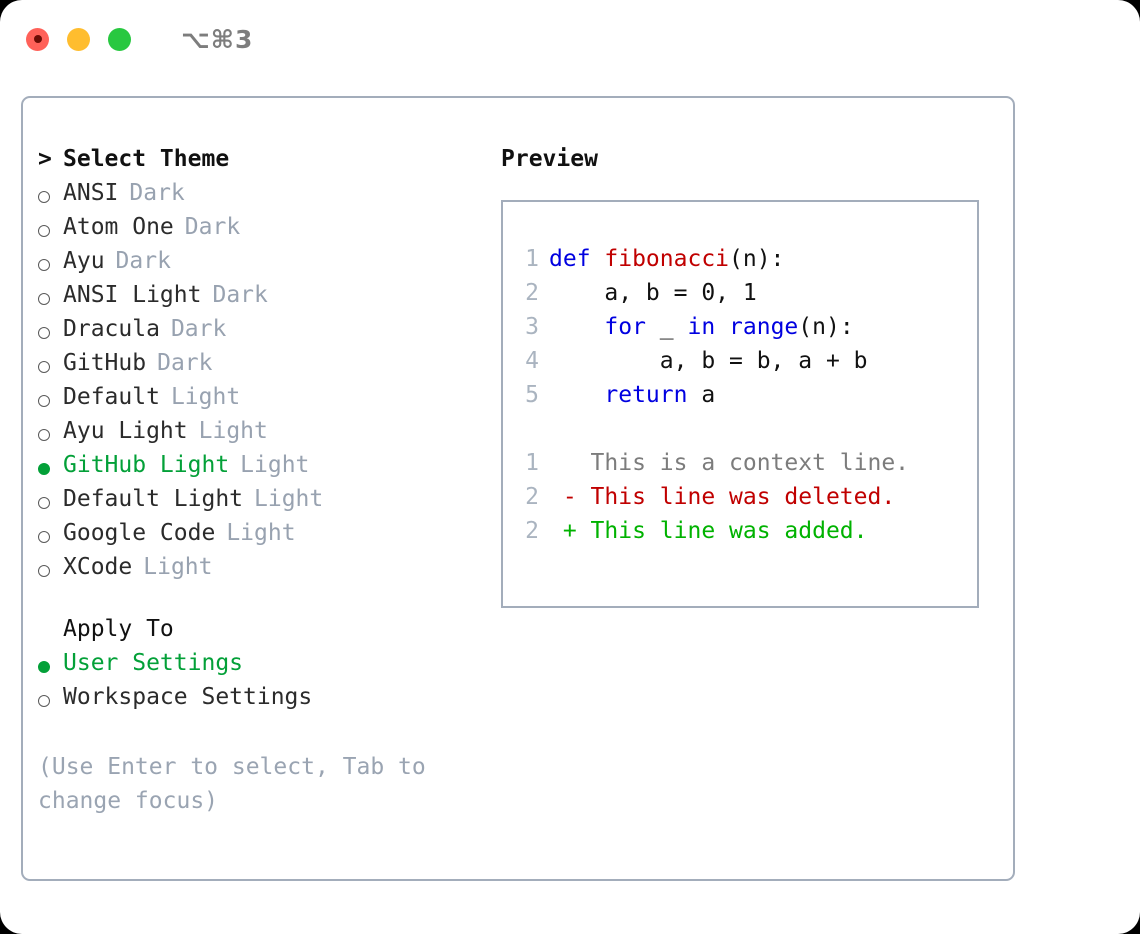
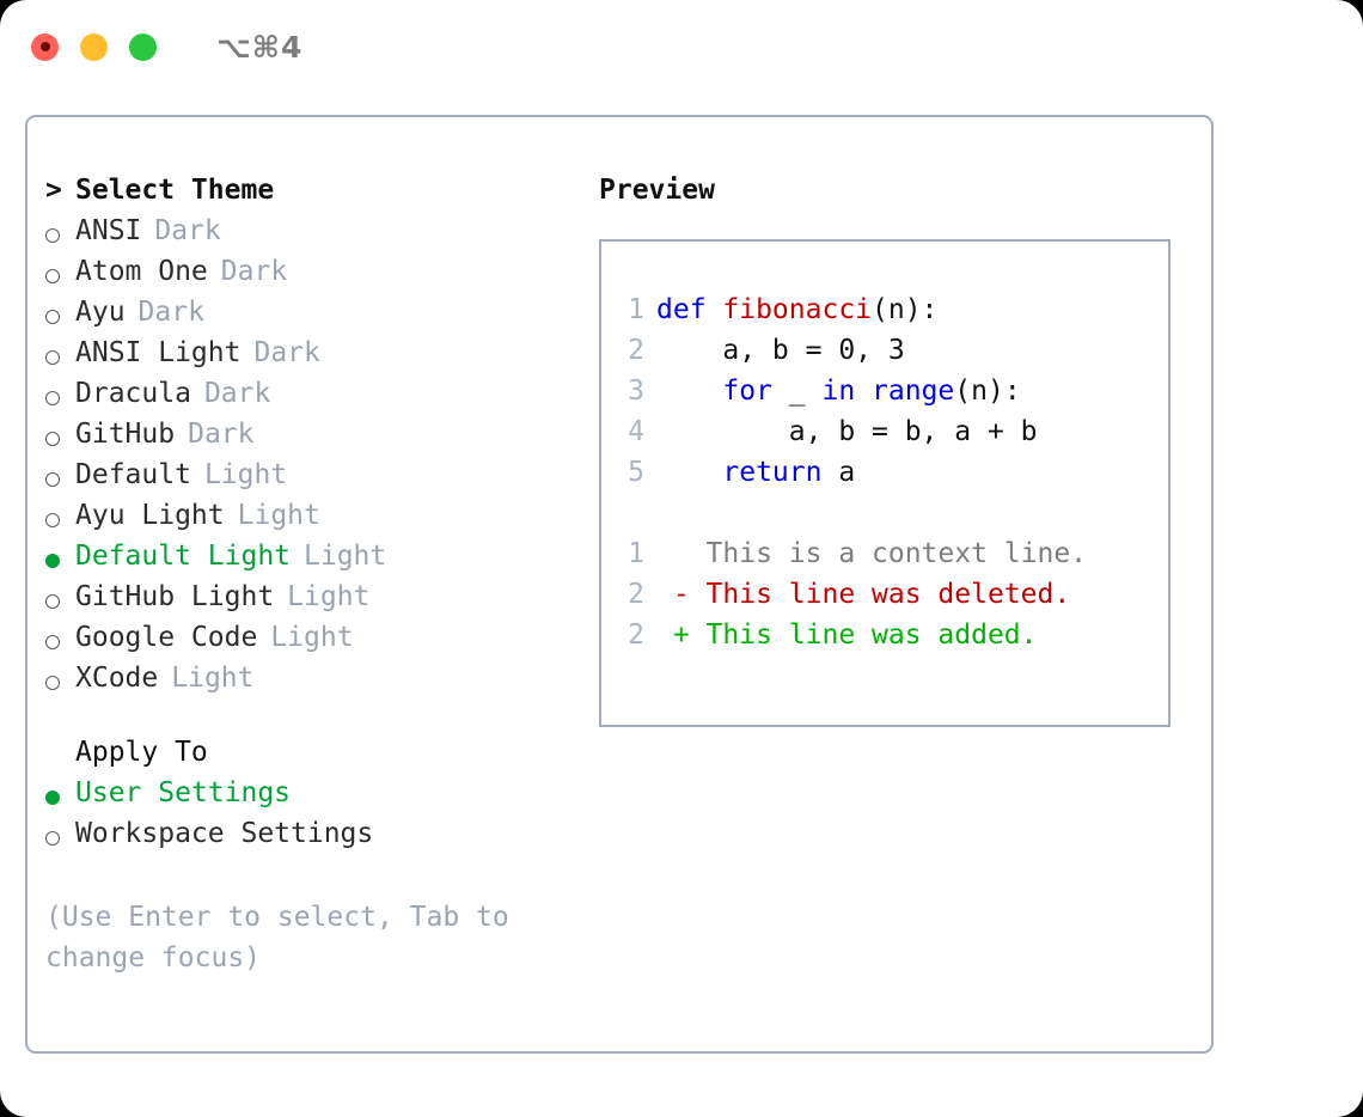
- ⌥⌘3
+ ⌥⌘4
  >
  Select Theme
  ANSI
  Dark
  Atom One
  Dark
  Ayu
  Dark
  ANSI Light
  Dark
  Dracula
  Dark
  GitHub
  Dark
  Default
  Light
  Ayu Light
  Light
- GitHub Light
+ Default Light
  Light
- Default Light
+ GitHub Light
  Light
  Google Code
  Light
  XCode
  Light
  Apply To
  User Settings
  Workspace Settings
  (Use Enter to select, Tab to change focus)
  Preview
  1
  def fibonacci(n):
  2
- a, b = 0, 1
+ a, b = 0, 3
  3
  for _ in range(n):
  4
  a, b = b, a + b
  5
  return a
  1
  This is a context line.
  2
  - This line was deleted.
  2
  + This line was added.
